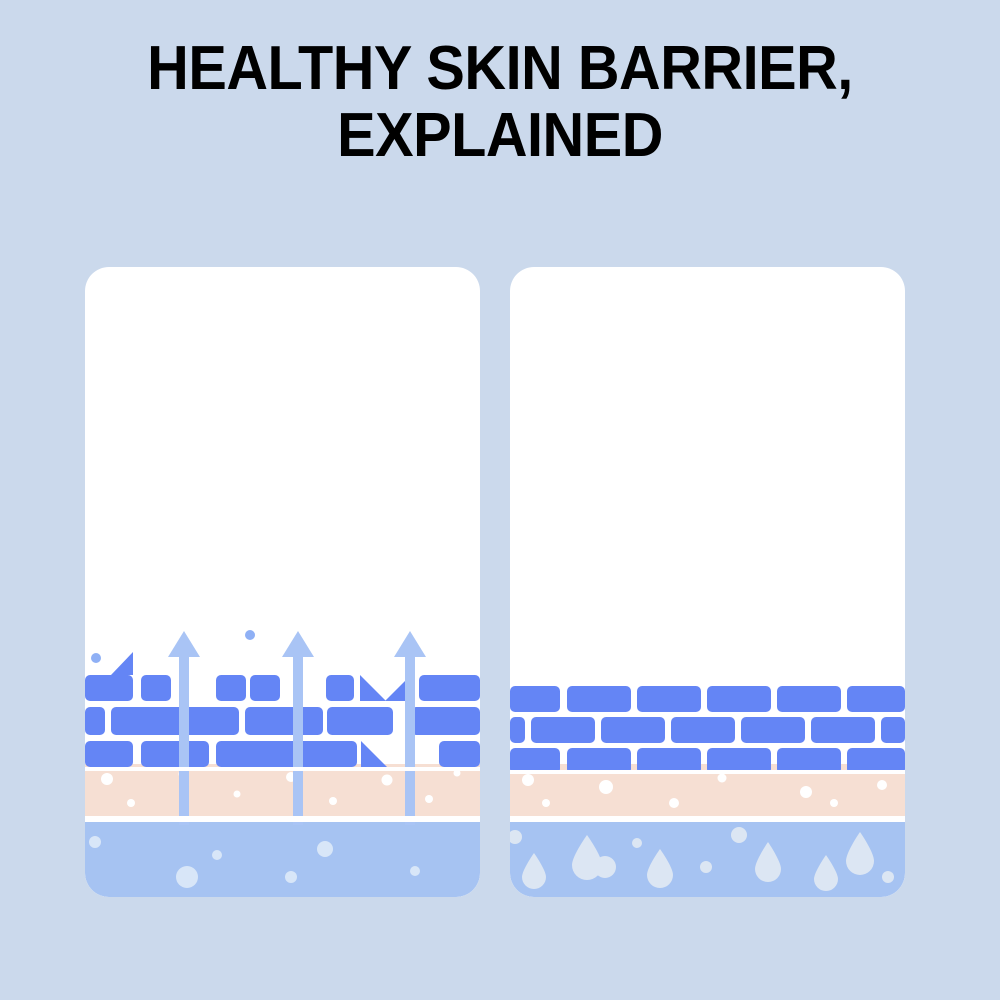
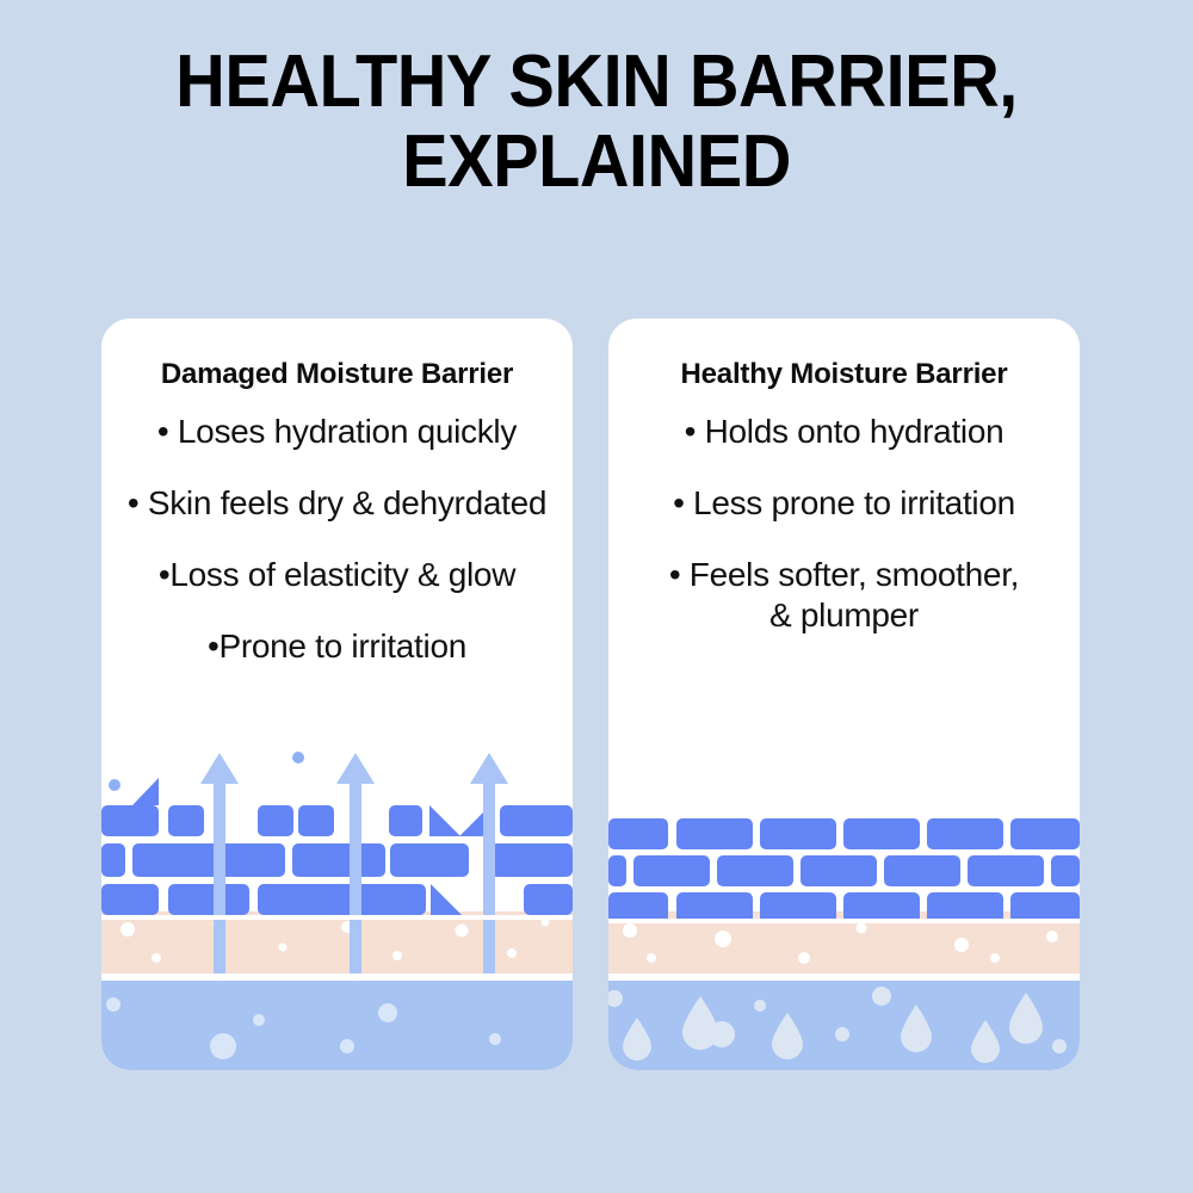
  HEALTHY SKIN BARRIER,
  EXPLAINED
+ Damaged Moisture Barrier
+ • Loses hydration quickly
+ • Skin feels dry & dehyrdated
+ •Loss of elasticity & glow
+ •Prone to irritation
+ Healthy Moisture Barrier
+ • Holds onto hydration
+ • Less prone to irritation
+ • Feels softer, smoother,
+ & plumper
